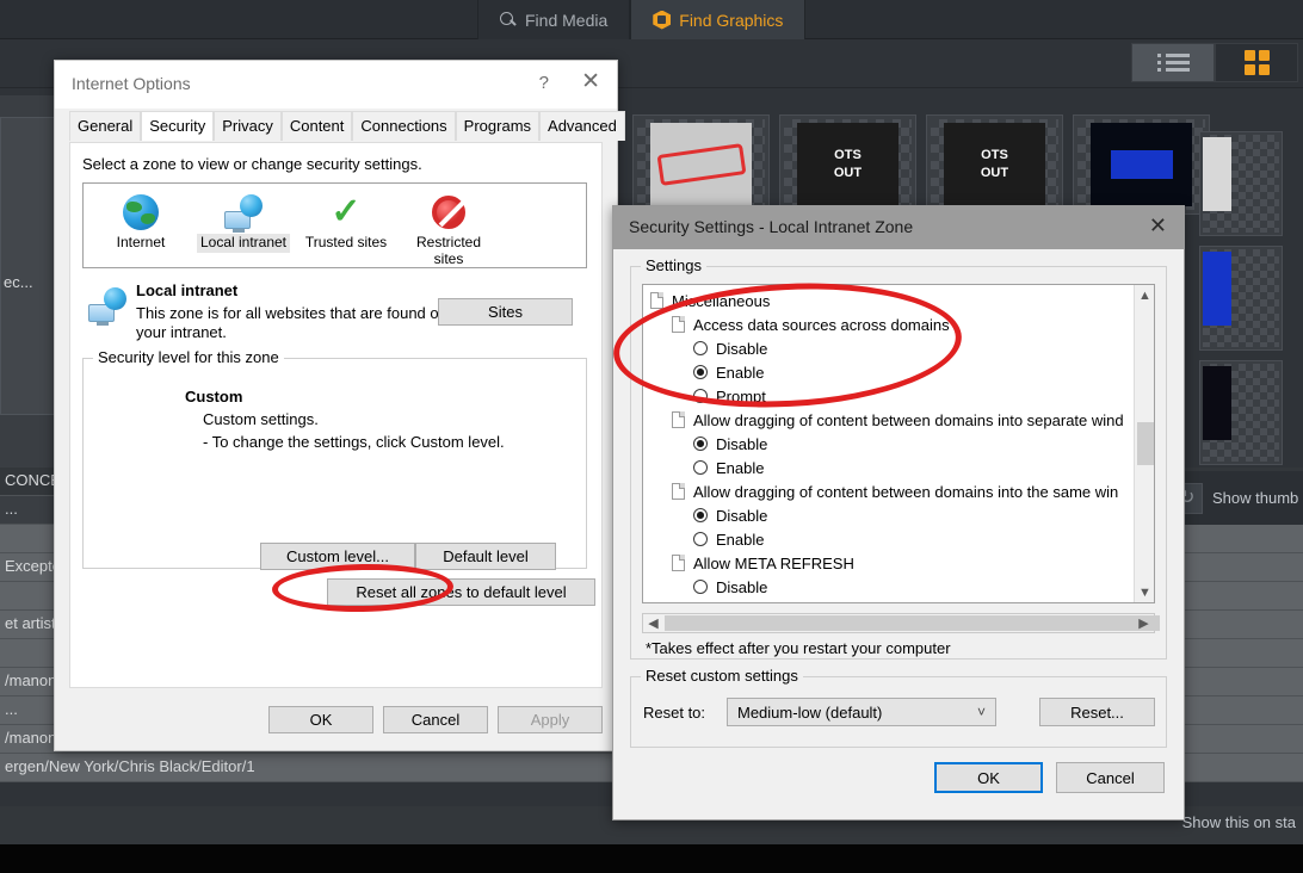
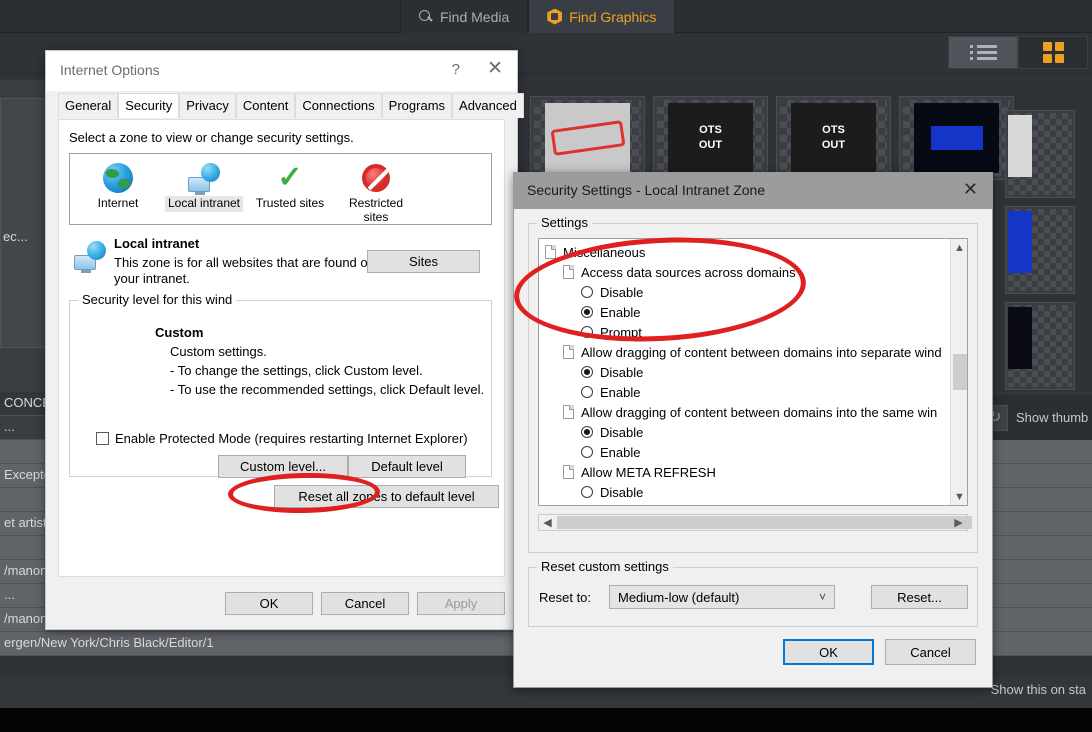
  Find Media
  Find Graphics
  OTS
  OUT
  OTS
  OUT
  ec...
  ...
  Except
  et artis
  /manon
  ...
  ergen/New York/Chris Black/Editor/1
  Show thumb
  Show this on sta
  Internet Options
  ?
  ✕
  General
  Security
  Privacy
  Content
  Connections
  Programs
  Advanced
  Select a zone to view or change security settings.
  Internet
  Local intranet
  ✓
  Trusted sites
  Restricted sites
  Local intranet
  This zone is for all websites that are found o your intranet.
  Sites
- Security level for this zone
+ Security level for this wind
  Custom
  Custom settings.
  - To change the settings, click Custom level.
+ - To use the recommended settings, click Default level.
+ Enable Protected Mode (requires restarting Internet Explorer)
  Custom level...
  Default level
  Reset all zones to default level
  OK
  Cancel
  Apply
  Security Settings - Local Intranet Zone
  ✕
  Settings
  Miscellaneous
  Access data sources across domains
  Disable
  Enable
  Prompt
  Allow dragging of content between domains into separate wind
  Disable
  Enable
  Allow dragging of content between domains into the same win
  Disable
  Enable
  Allow META REFRESH
  Disable
  ▲
  ▼
  ◀
  ▶
- *Takes effect after you restart your computer
  Reset custom settings
  Reset to:
  Medium-low (default)
  ˅
  Reset...
  OK
  Cancel
